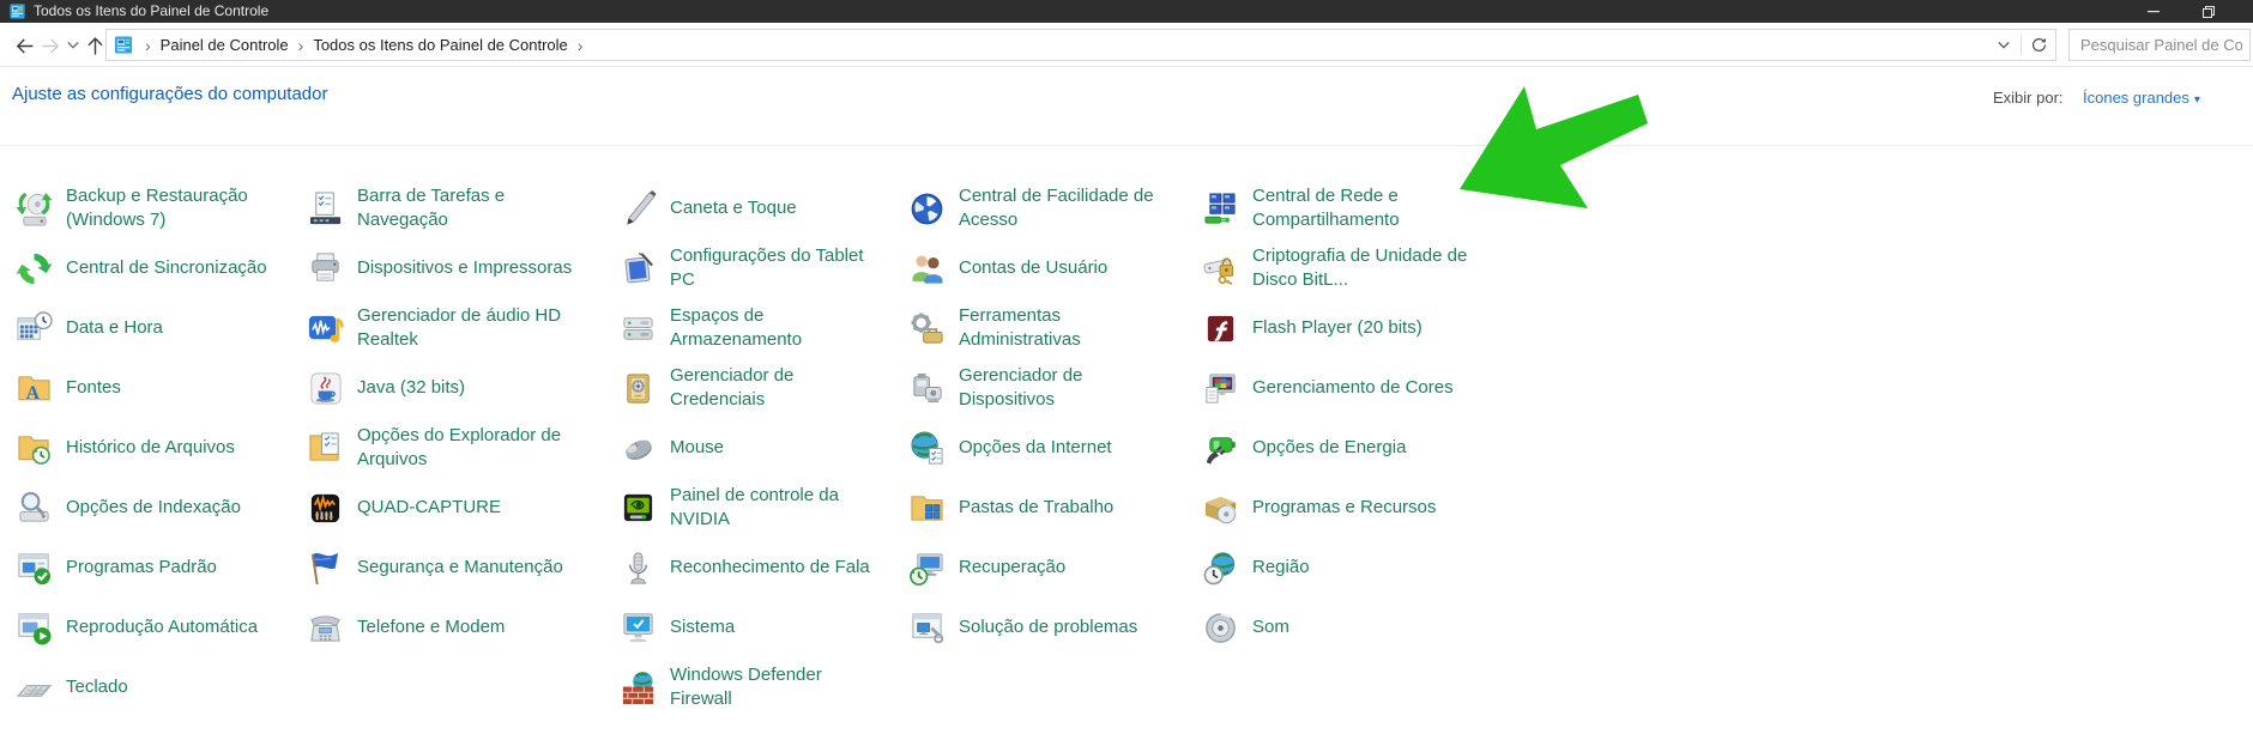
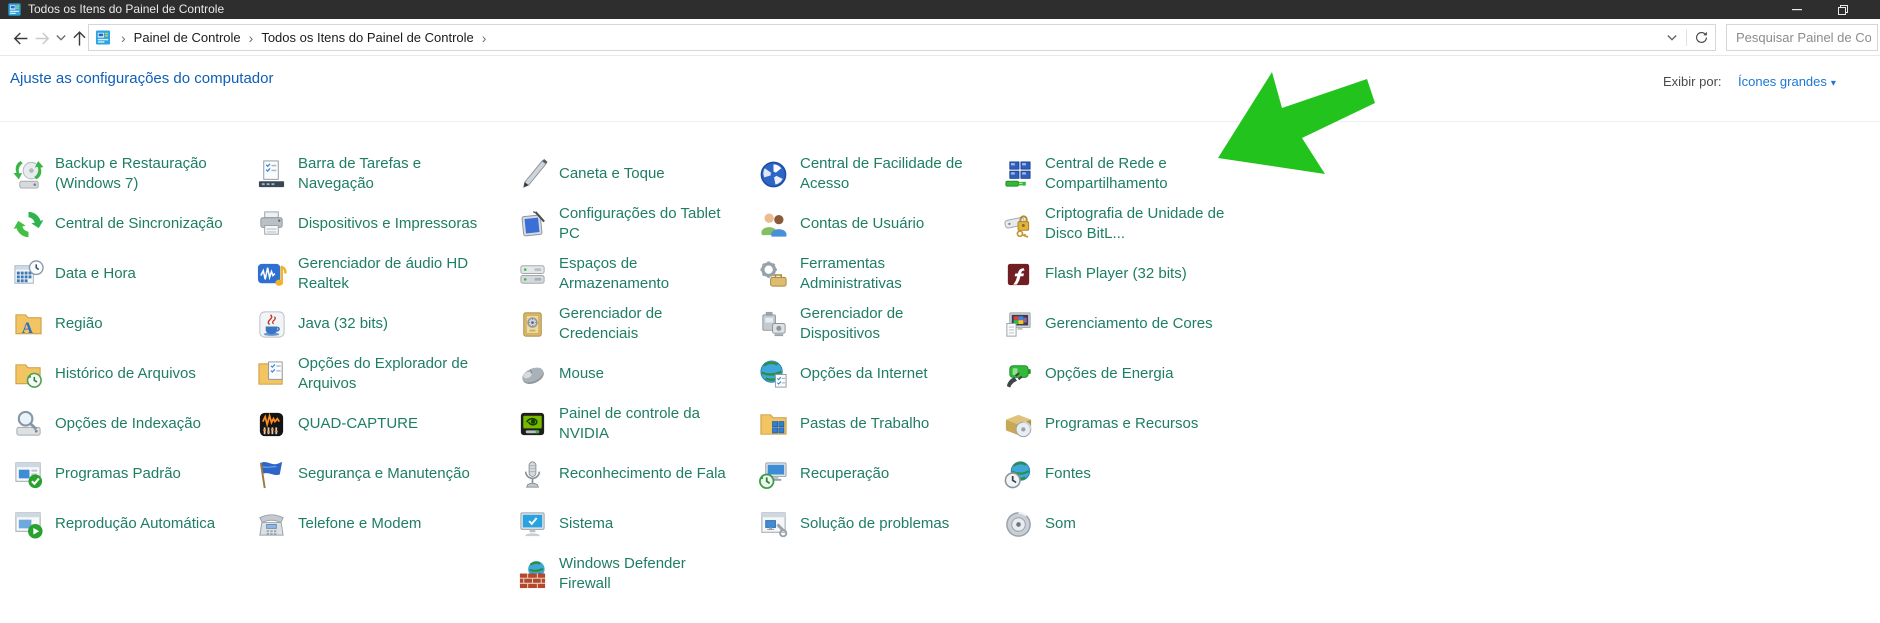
  Todos os Itens do Painel de Controle
  ›
  Painel de Controle
  ›
  Todos os Itens do Painel de Controle
  ›
  Pesquisar Painel de Co
  Ajuste as configurações do computador
  Exibir por:
  Ícones grandes ▾
  Backup e Restauração
  (Windows 7)
  Central de Sincronização
  Data e Hora
  A
- Fontes
+ Região
  Histórico de Arquivos
  Opções de Indexação
  Programas Padrão
  Reprodução Automática
- Teclado
  Barra de Tarefas e
  Navegação
  Dispositivos e Impressoras
  Gerenciador de áudio HD
  Realtek
  Java (32 bits)
  Opções do Explorador de
  Arquivos
  QUAD-CAPTURE
  Segurança e Manutenção
  Telefone e Modem
  Caneta e Toque
  Configurações do Tablet
  PC
  Espaços de
  Armazenamento
  Gerenciador de
  Credenciais
  Mouse
  Painel de controle da
  NVIDIA
  Reconhecimento de Fala
  Sistema
  Windows Defender
  Firewall
  Central de Facilidade de
  Acesso
  Contas de Usuário
  Ferramentas
  Administrativas
  Gerenciador de
  Dispositivos
  Opções da Internet
  Pastas de Trabalho
  Recuperação
  Solução de problemas
  Central de Rede e
  Compartilhamento
  Criptografia de Unidade de
  Disco BitL...
- Flash Player (20 bits)
+ Flash Player (32 bits)
  Gerenciamento de Cores
  Opções de Energia
  Programas e Recursos
- Região
+ Fontes
  Som
